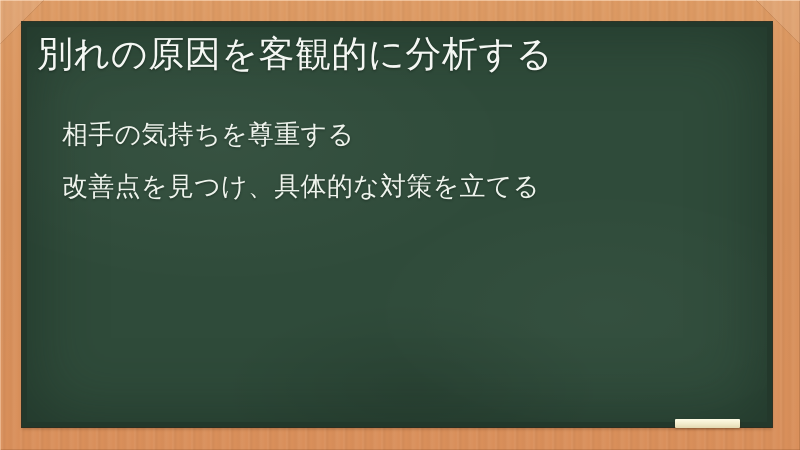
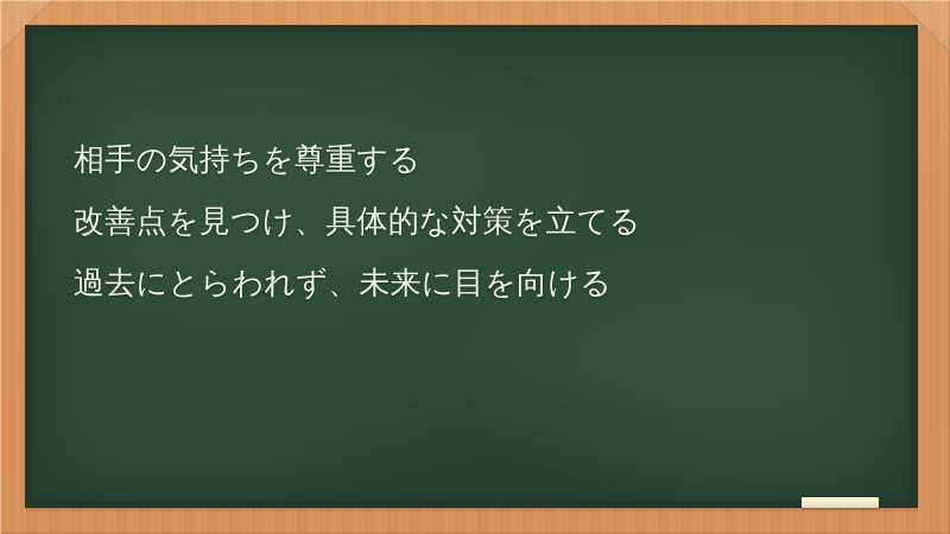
- 別れの原因を客観的に分析する
  相手の気持ちを尊重する
  改善点を見つけ、具体的な対策を立てる
+ 過去にとらわれず、未来に目を向ける
